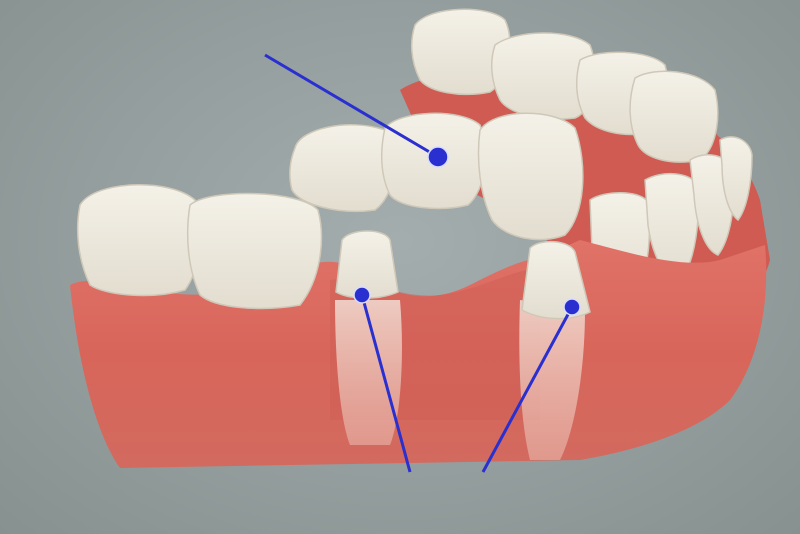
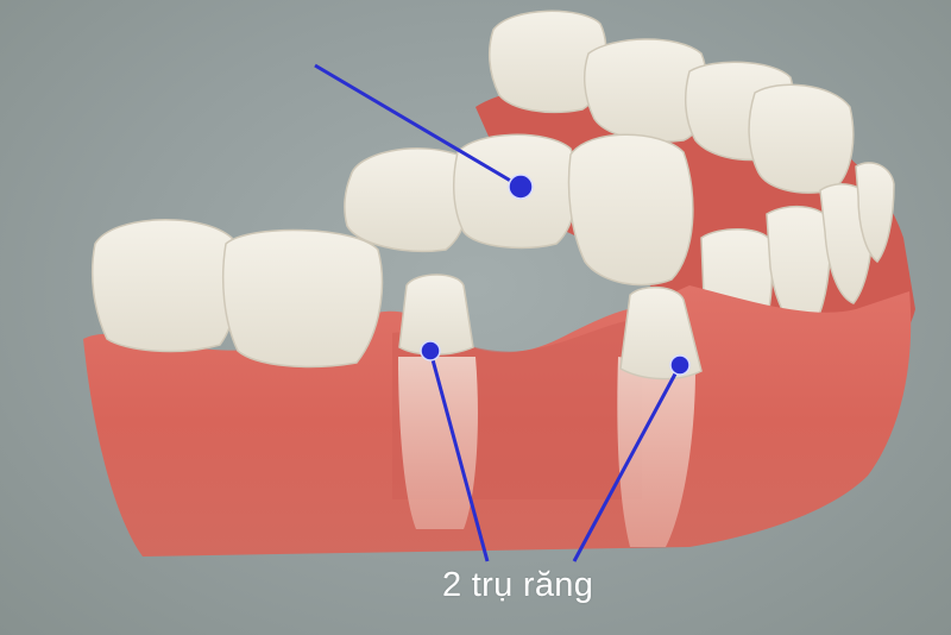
+ 2 trụ răng
